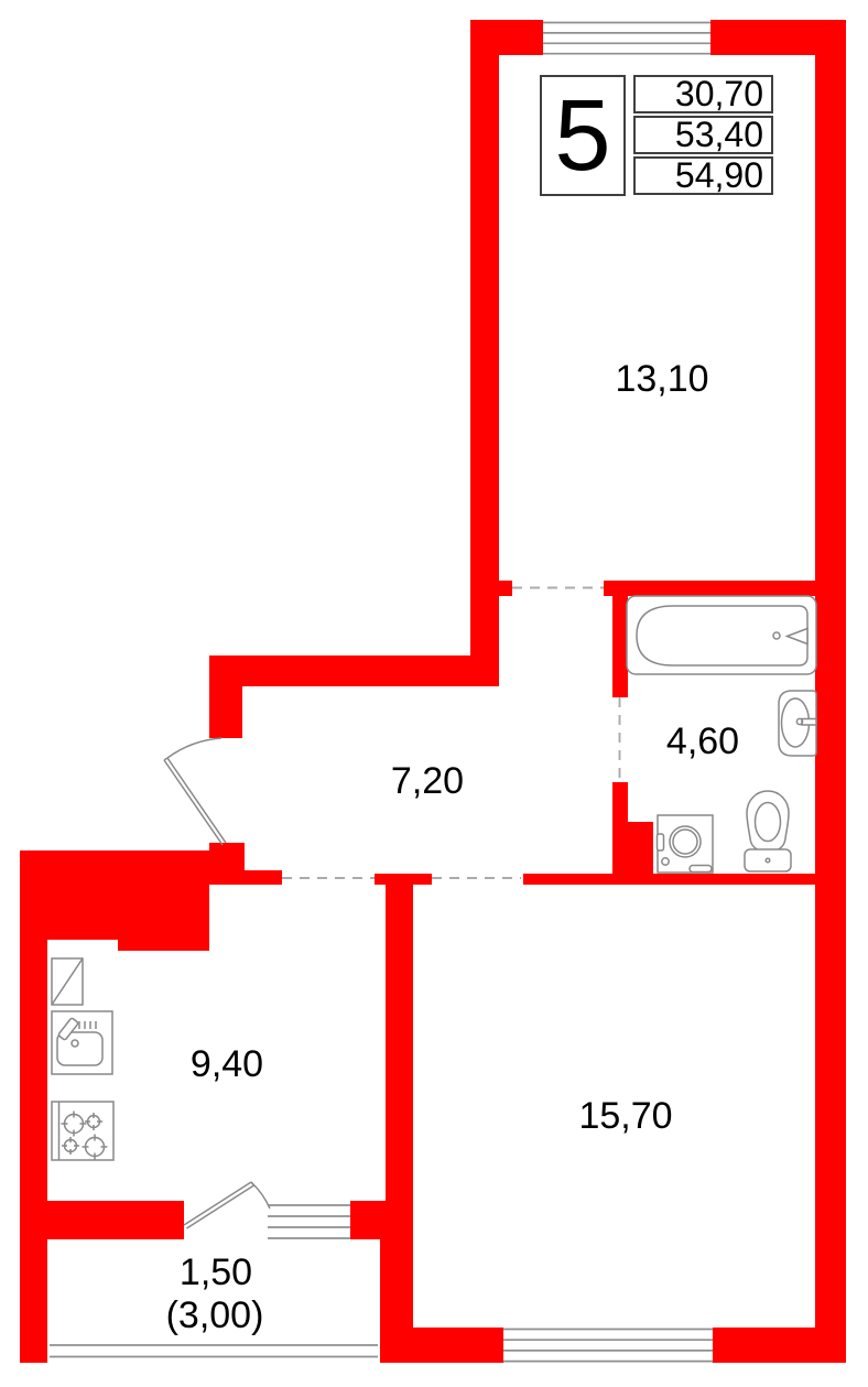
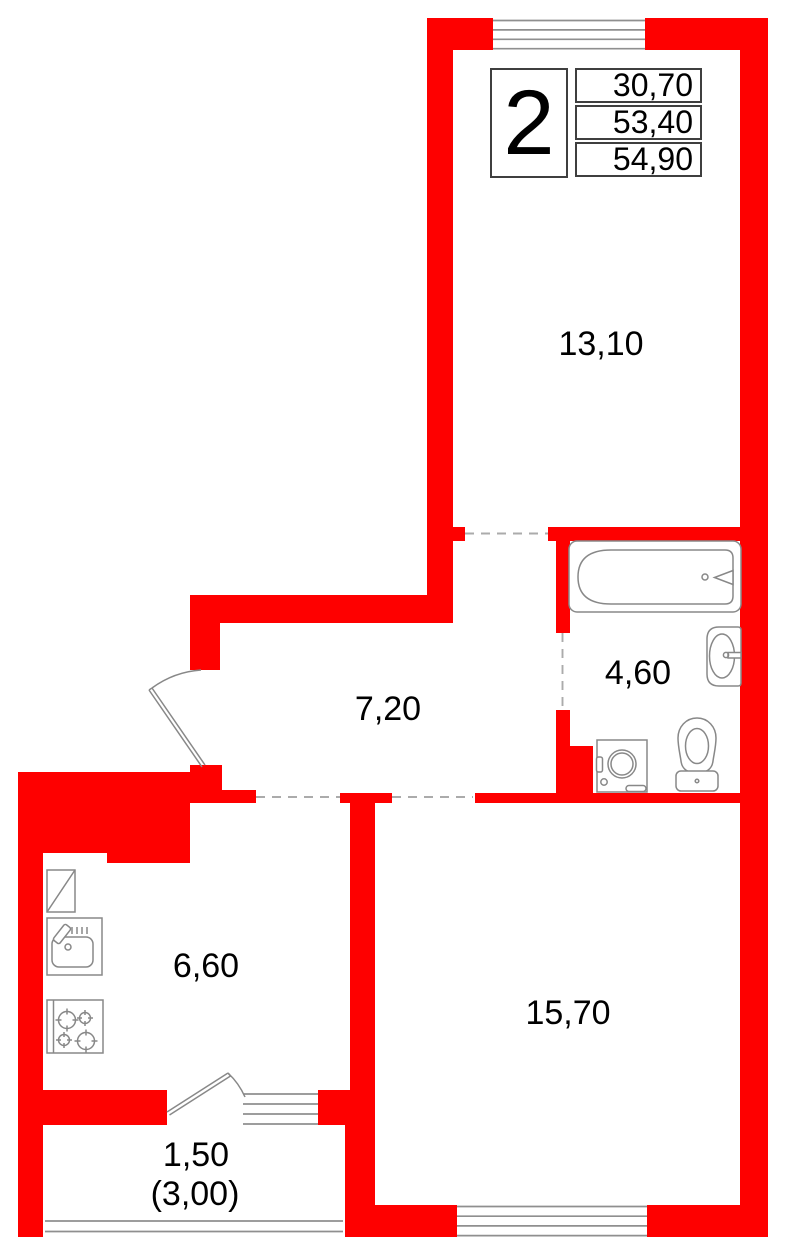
  13,10
  7,20
  4,60
- 9,40
+ 6,60
  15,70
  1,50
  (3,00)
- 5
+ 2
  30,70
  53,40
  54,90
